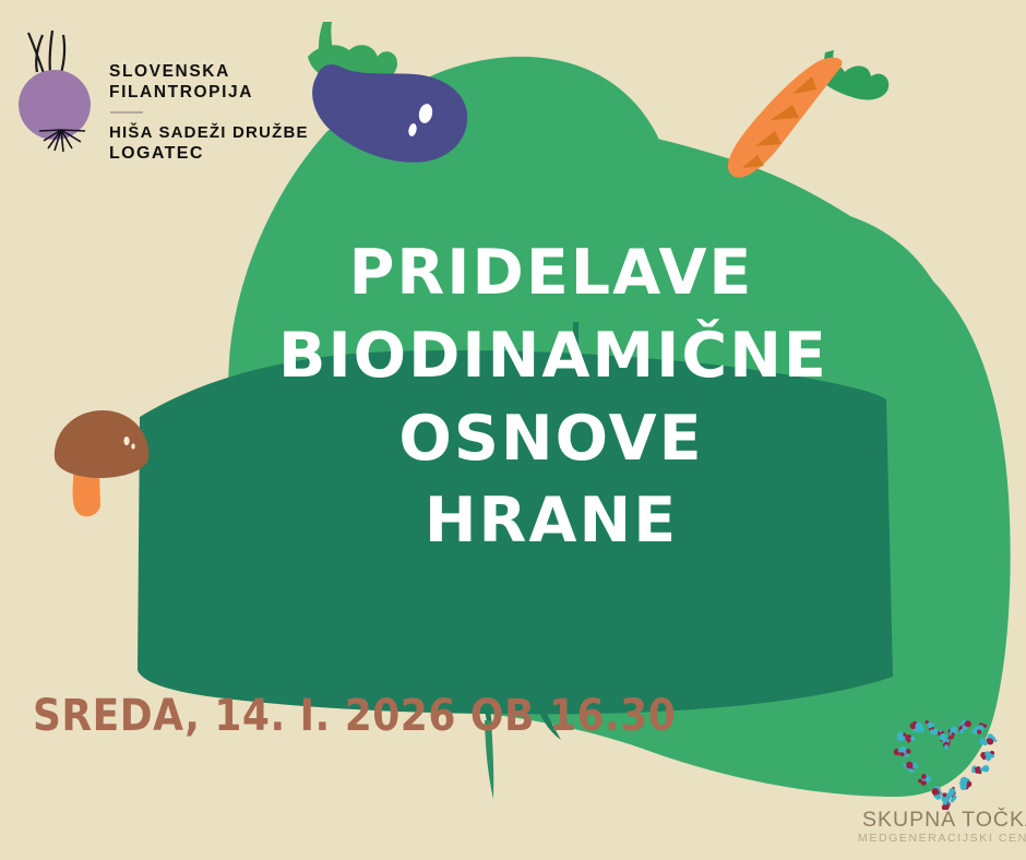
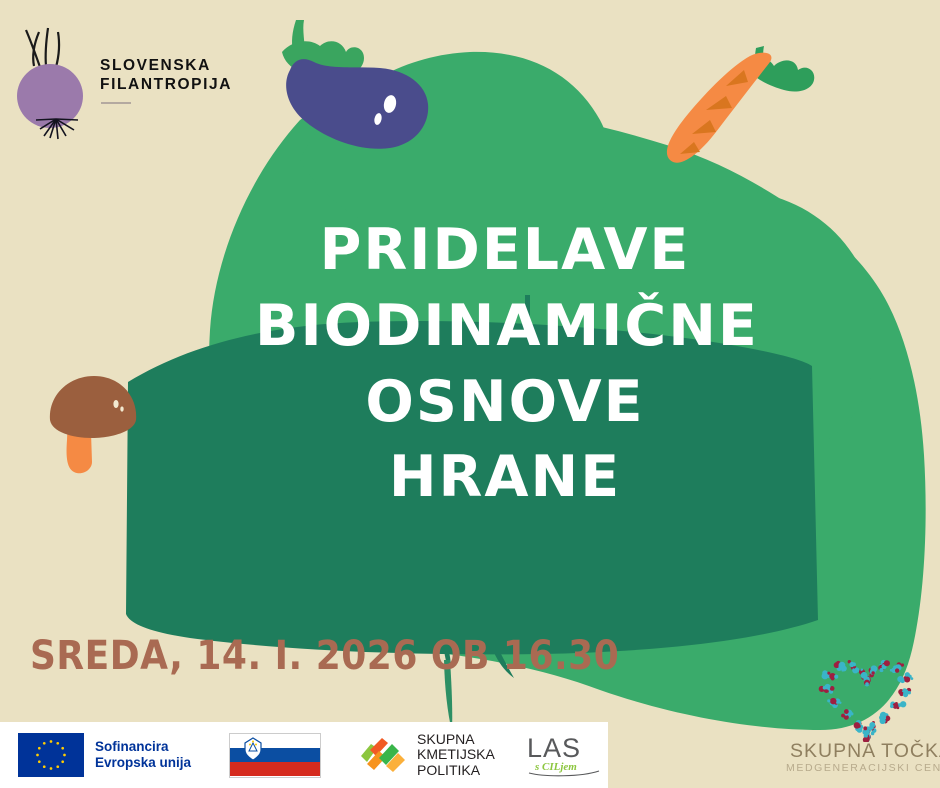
  SLOVENSKA
  FILANTROPIJA
- HIŠA SADEŽI DRUŽBE
- LOGATEC
  PRIDELAVE
  BIODINAMIČNE
  OSNOVE
  HRANE
  SREDA, 14. I. 2026 OB 16.30
  SKUPNA TOČK
  MEDGENERACIJSKI CEN
+ Sofinancira
+ Evropska unija
+ SKUPNA
+ KMETIJSKA
+ POLITIKA
+ LAS
+ s CILjem
